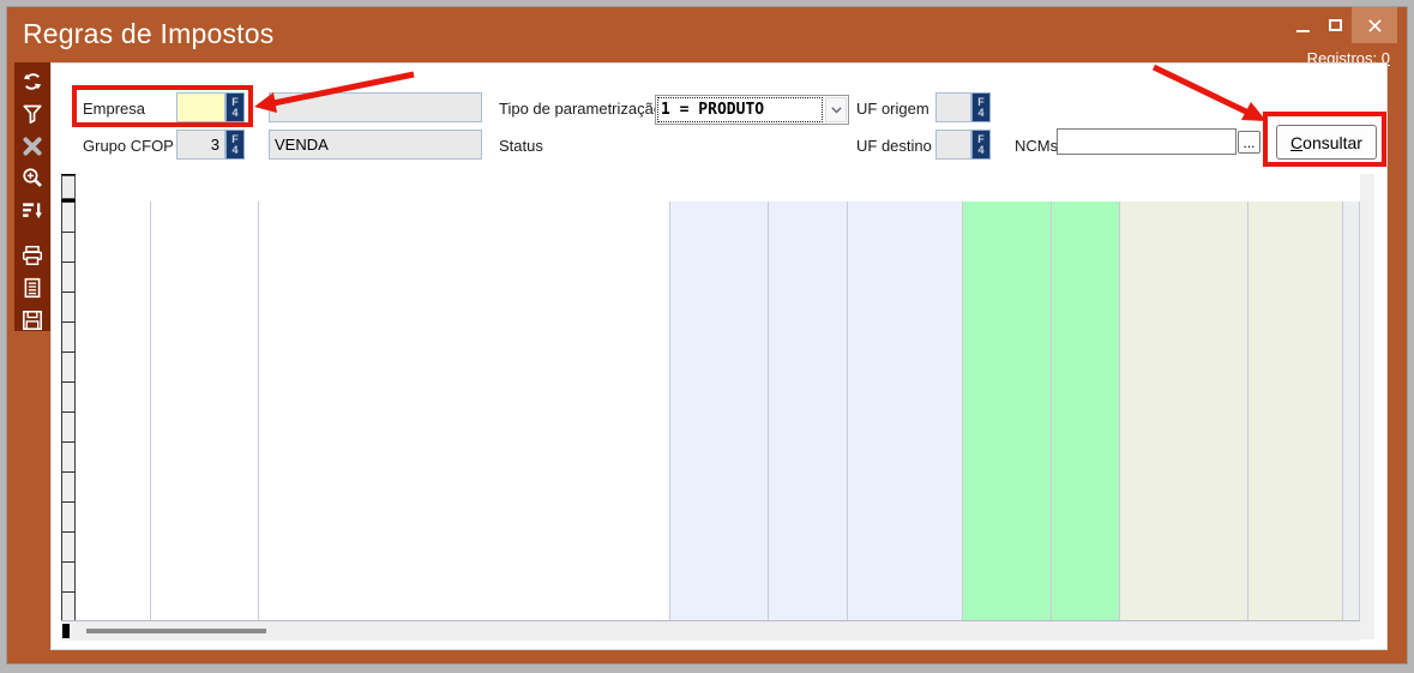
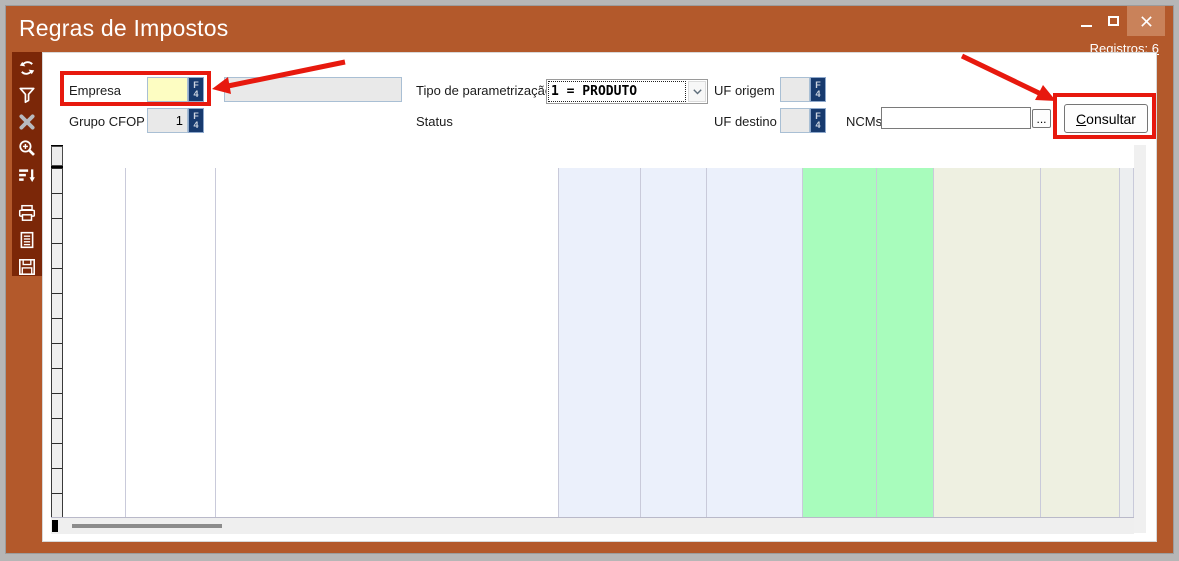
  Regras de Impostos
- Registros: 0
+ Registros: 6
  Empresa
  F
  4
  Tipo de parametrizaçã
  1 = PRODUTO
  UF origem
  F
  4
  Grupo CFOP
- 3
+ 1
  F
  4
- VENDA
  Status
  UF destino
  F
  4
  NCMs
  ...
  C
  onsultar
